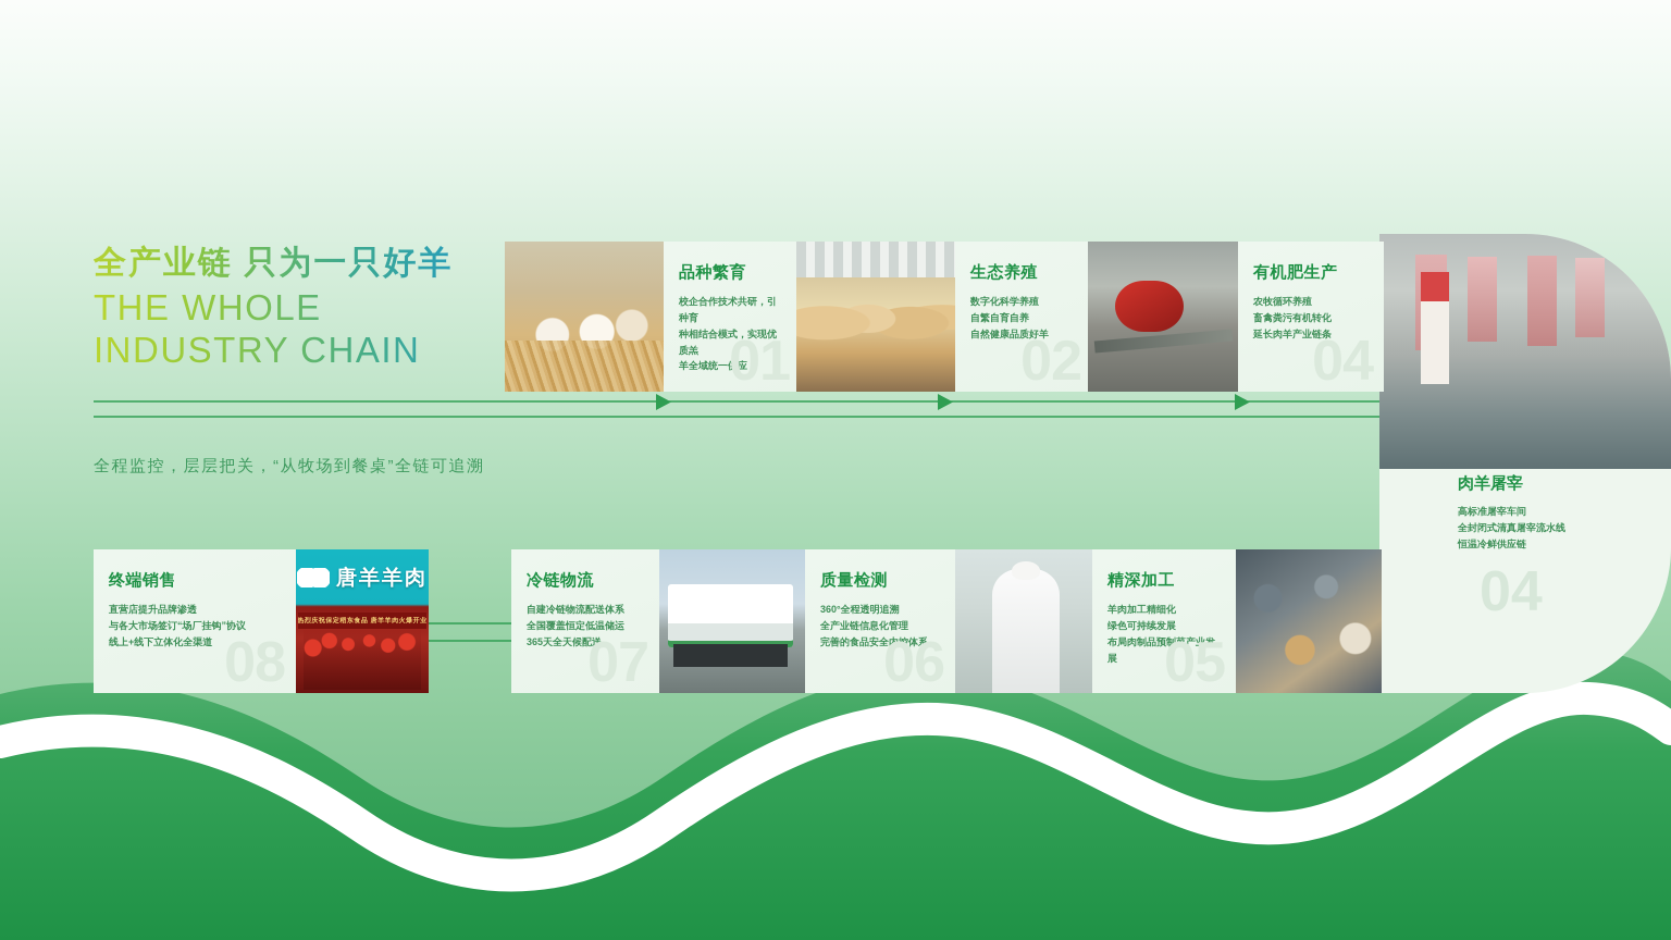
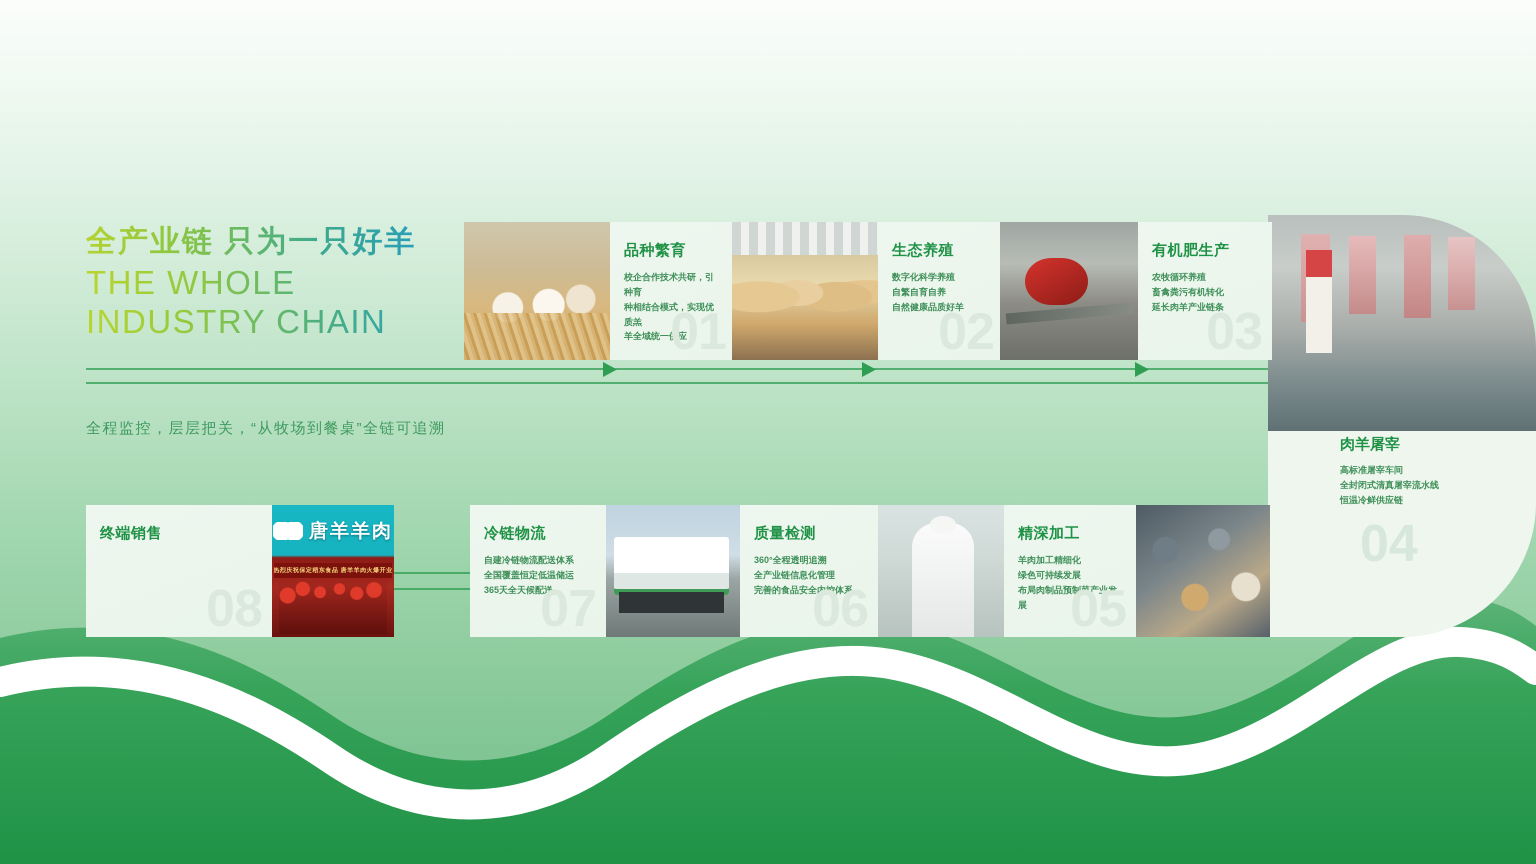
  肉羊屠宰
  高标准屠宰车间
  全封闭式清真屠宰流水线
  恒温冷鲜供应链
  全产业链 只为一只好羊
  THE WHOLE
  INDUSTRY CHAIN
  全程监控，层层把关，“从牧场到餐桌”全链可追溯
  品种繁育
  校企合作技术共研，引种育
  种相结合模式，实现优质羔
  羊全域统一供应
  01
  生态养殖
  数字化科学养殖
  自繁自育自养
  自然健康品质好羊
  02
  有机肥生产
  农牧循环养殖
  畜禽粪污有机转化
  延长肉羊产业链条
- 04
+ 03
  终端销售
- 直营店提升品牌渗透
- 与各大市场签订“场厂挂钩”协议
- 线上+线下立体化全渠道
  08
  唐羊羊肉
  冷链物流
  自建冷链物流配送体系
  全国覆盖恒定低温储运
  365天全天候配送
  07
  质量检测
  360°全程透明追溯
  全产业链信息化管理
  完善的食品安全内控体系
  06
  精深加工
  羊肉加工精细化
  绿色可持续发展
  布局肉制品预制菜产业发展
  05
